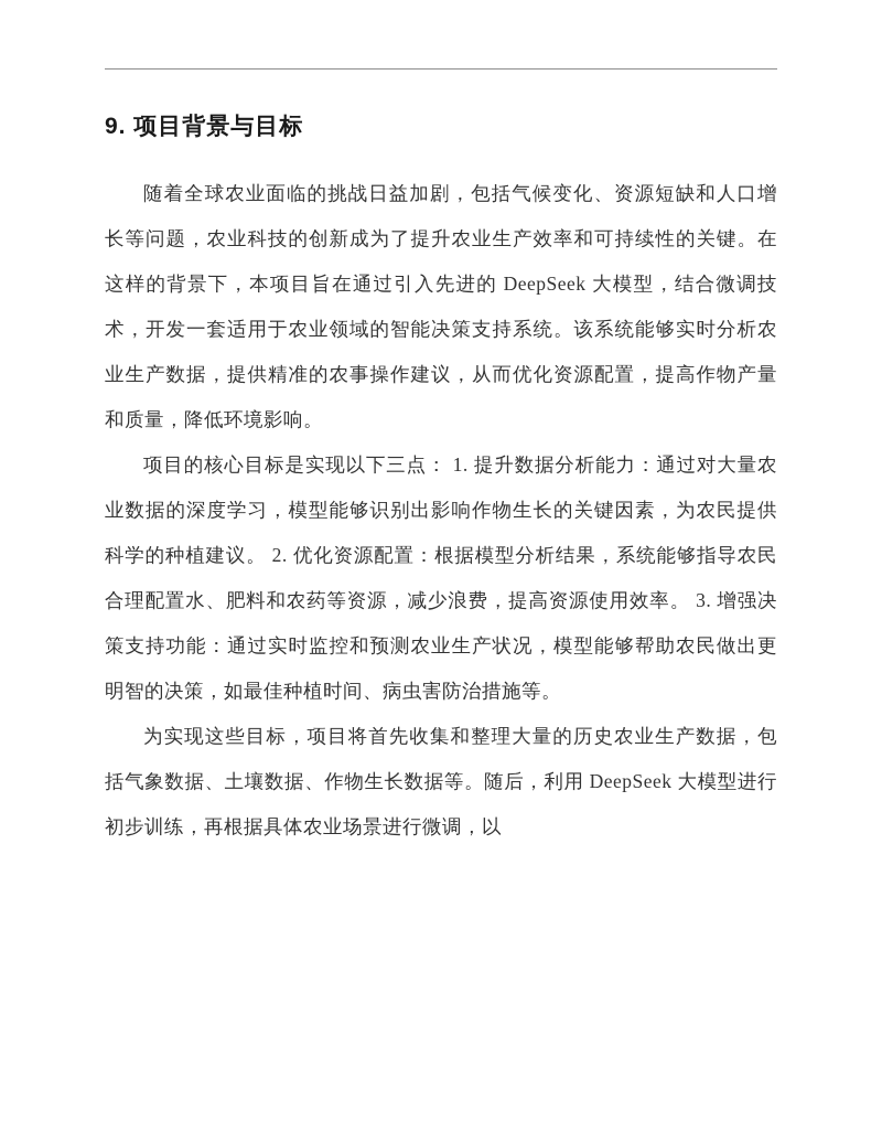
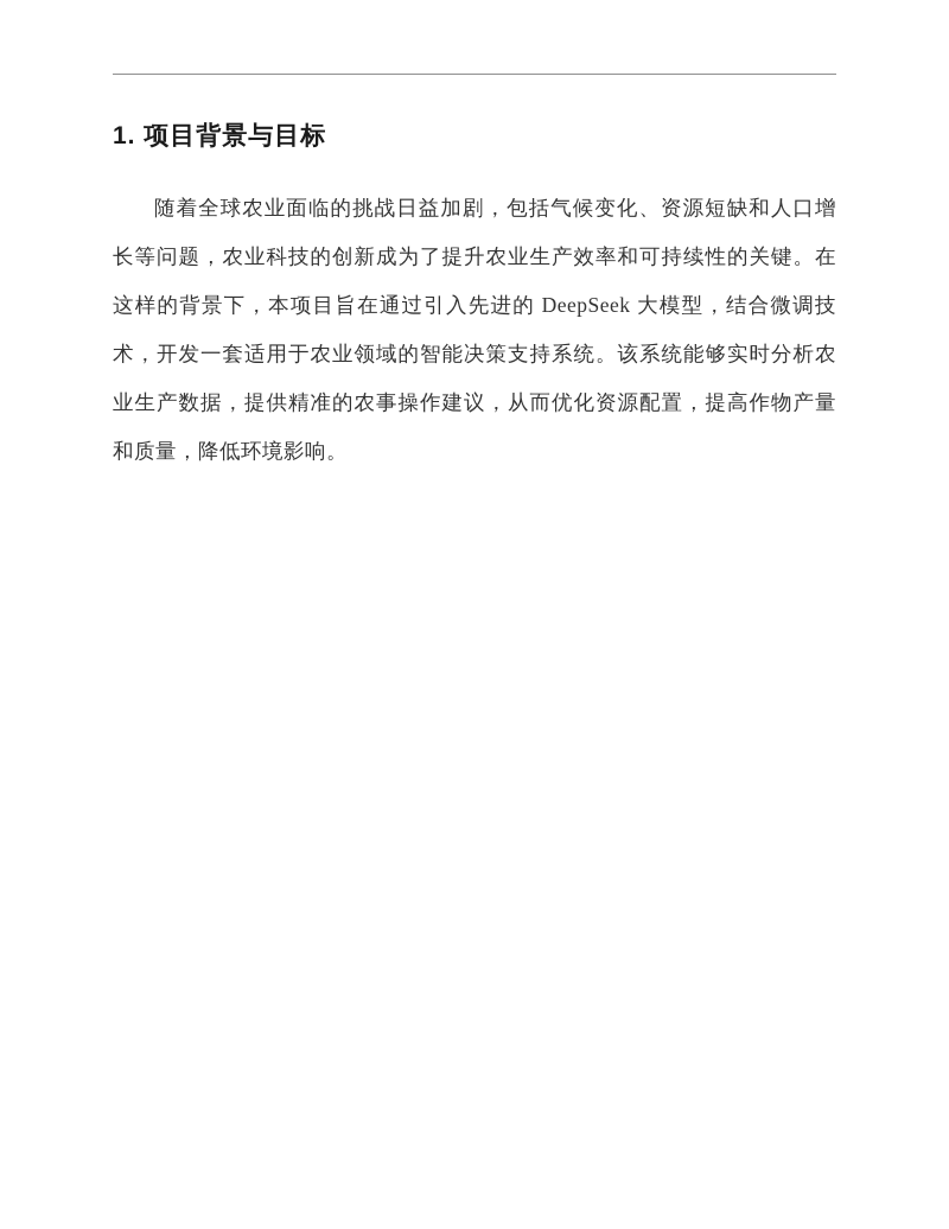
- 9. 项目背景与目标
+ 1. 项目背景与目标
  随着全球农业面临的挑战日益加剧，包括气候变化、资源短缺和人口增长等问题，农业科技的创新成为了提升农业生产效率和可持续性的关键。在这样的背景下，本项目旨在通过引入先进的 DeepSeek 大模型，结合微调技术，开发一套适用于农业领域的智能决策支持系统。该系统能够实时分析农业生产数据，提供精准的农事操作建议，从而优化资源配置，提高作物产量和质量，降低环境影响。
- 项目的核心目标是实现以下三点： 1. 提升数据分析能力：通过对大量农业数据的深度学习，模型能够识别出影响作物生长的关键因素，为农民提供科学的种植建议。 2. 优化资源配置：根据模型分析结果，系统能够指导农民合理配置水、肥料和农药等资源，减少浪费，提高资源使用效率。 3. 增强决策支持功能：通过实时监控和预测农业生产状况，模型能够帮助农民做出更明智的决策，如最佳种植时间、病虫害防治措施等。
- 为实现这些目标，项目将首先收集和整理大量的历史农业生产数据，包括气象数据、土壤数据、作物生长数据等。随后，利用 DeepSeek 大模型进行初步训练，再根据具体农业场景进行微调，以
